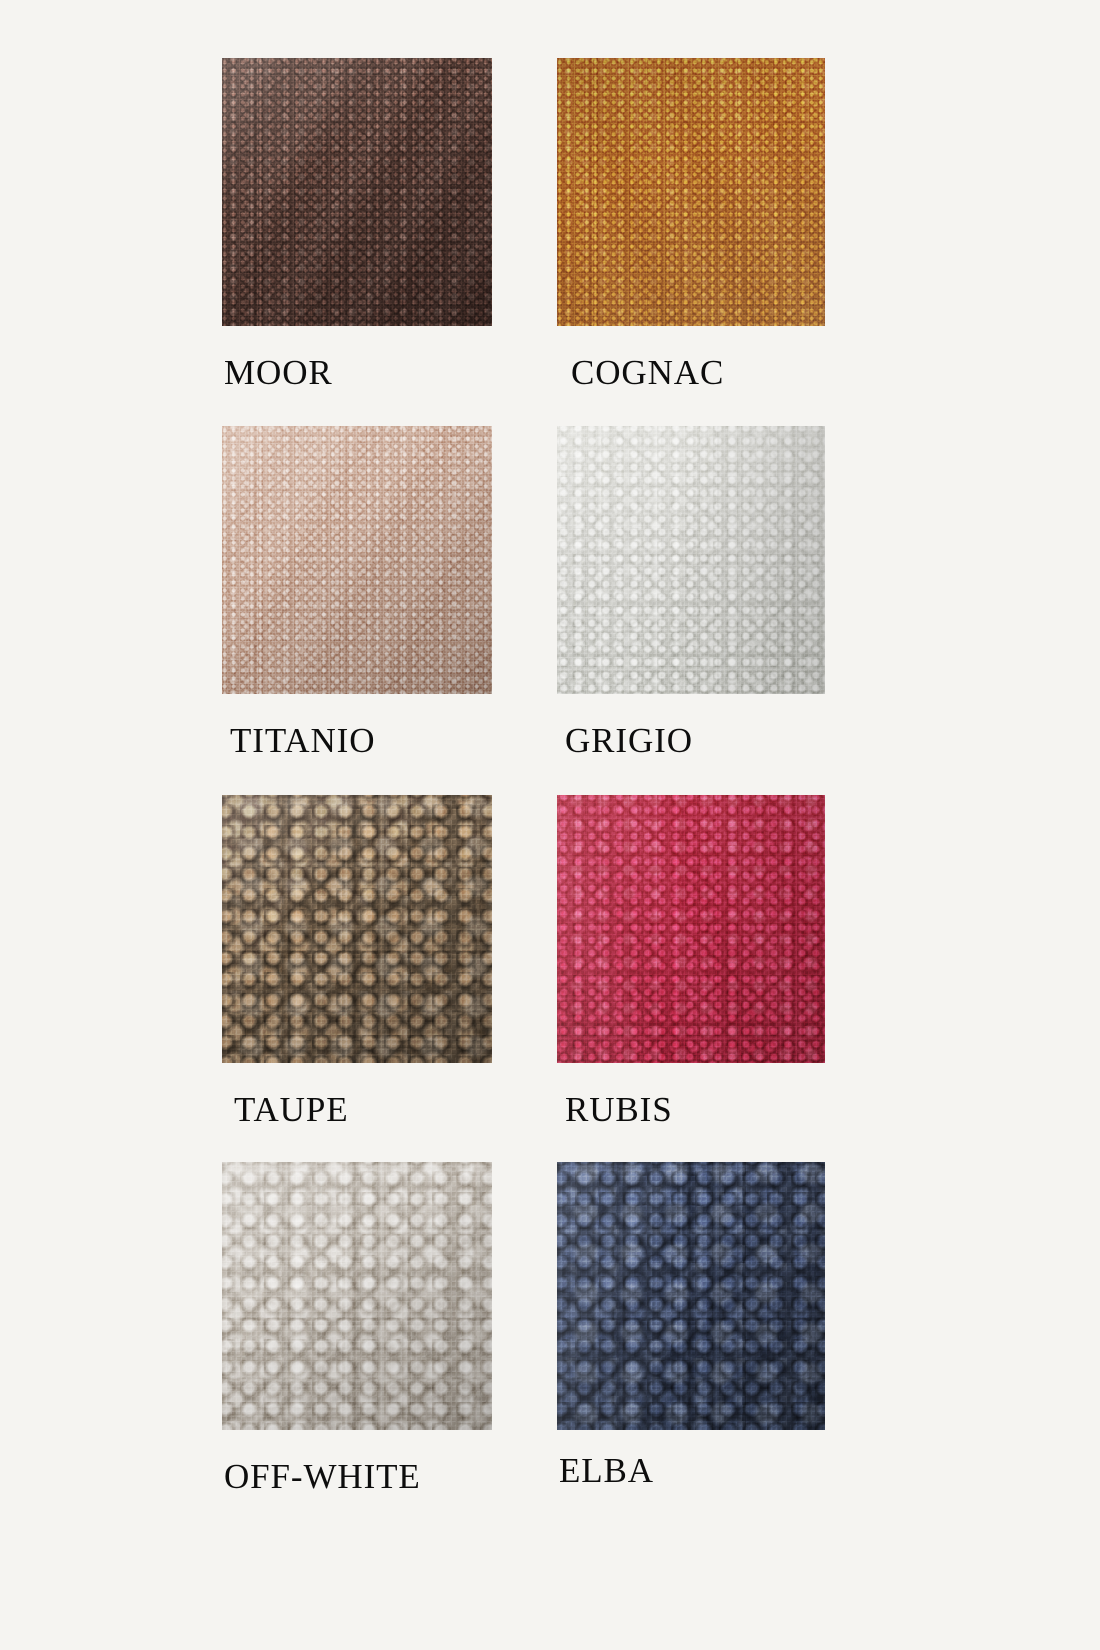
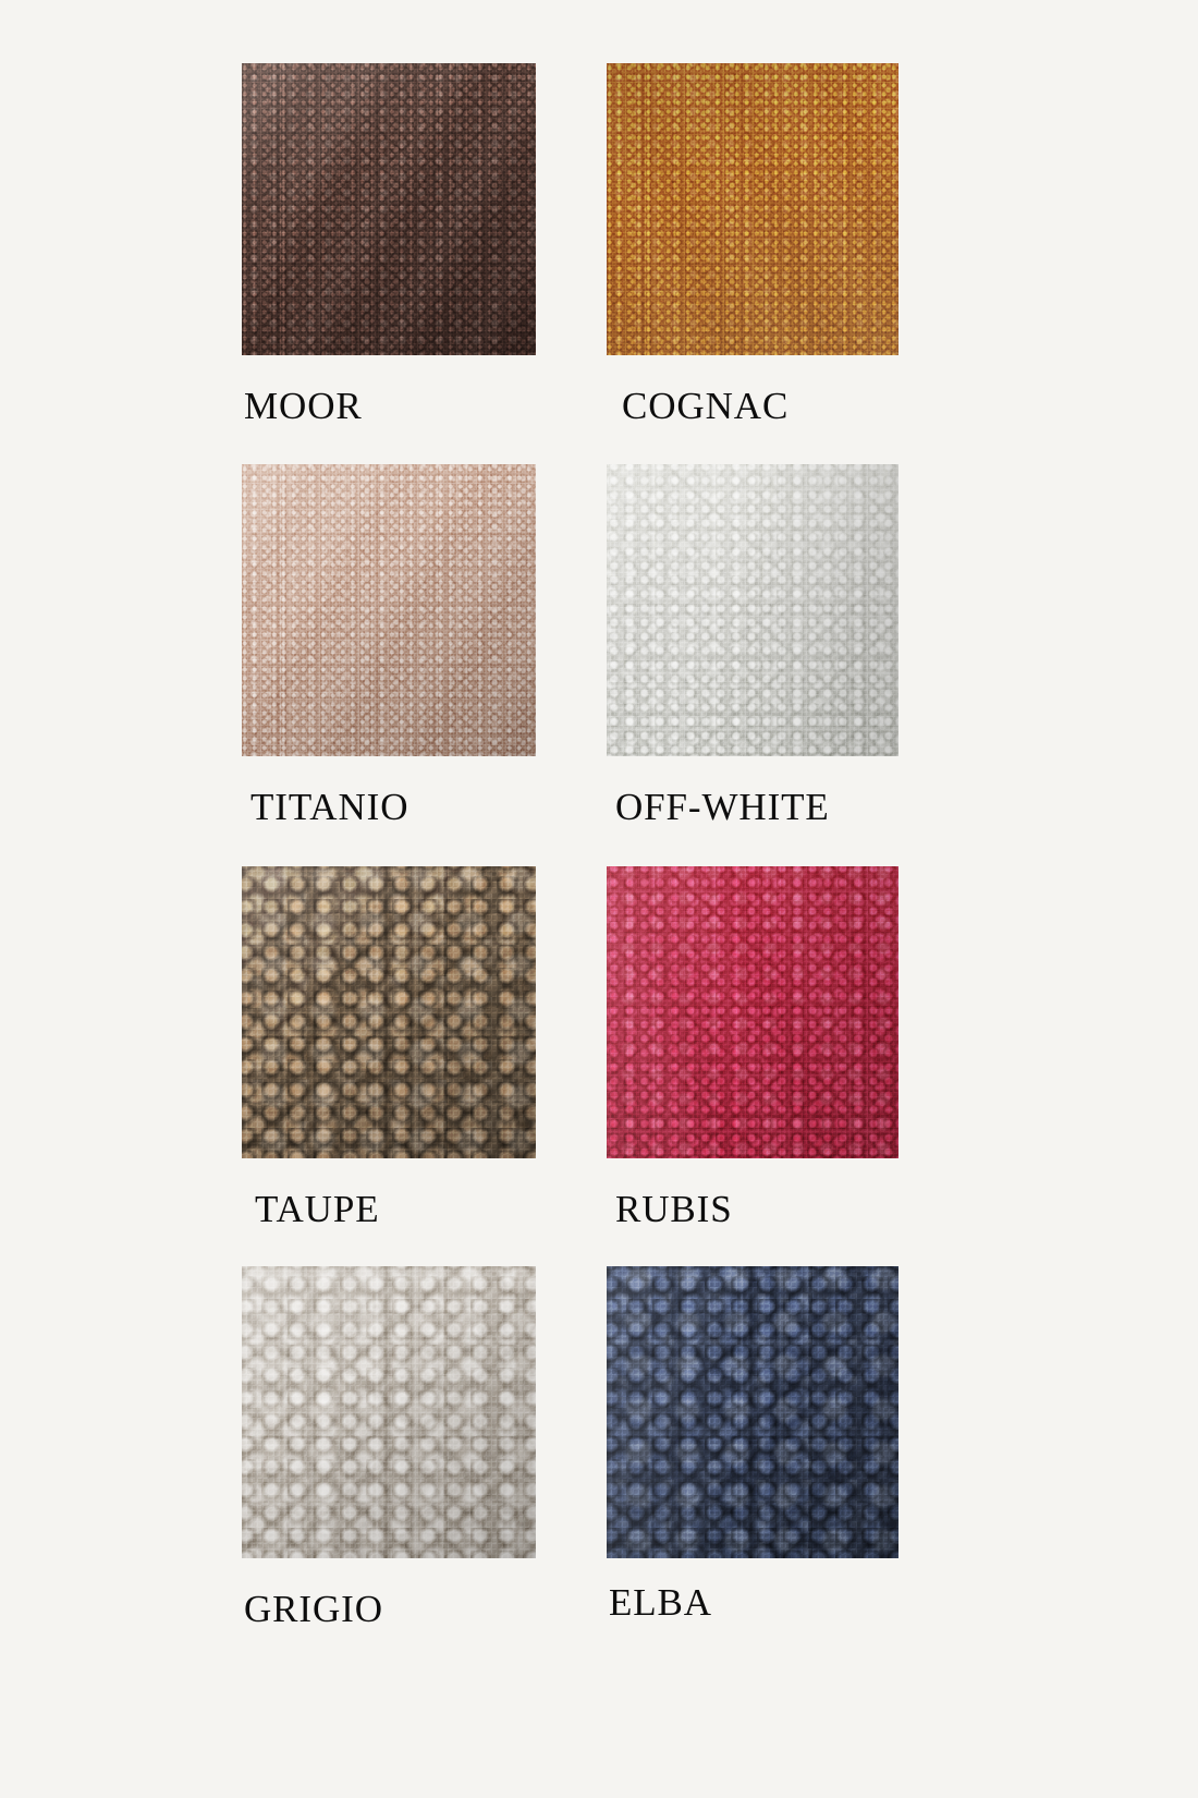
  MOOR
  COGNAC
  TITANIO
- GRIGIO
+ OFF-WHITE
  TAUPE
  RUBIS
- OFF-WHITE
+ GRIGIO
  ELBA
